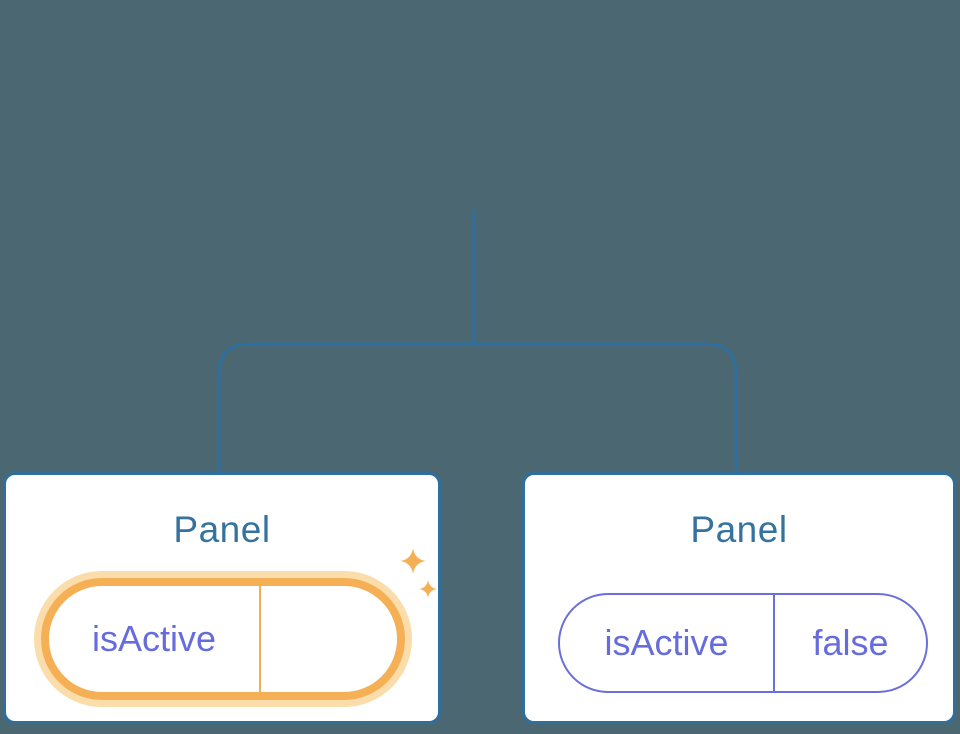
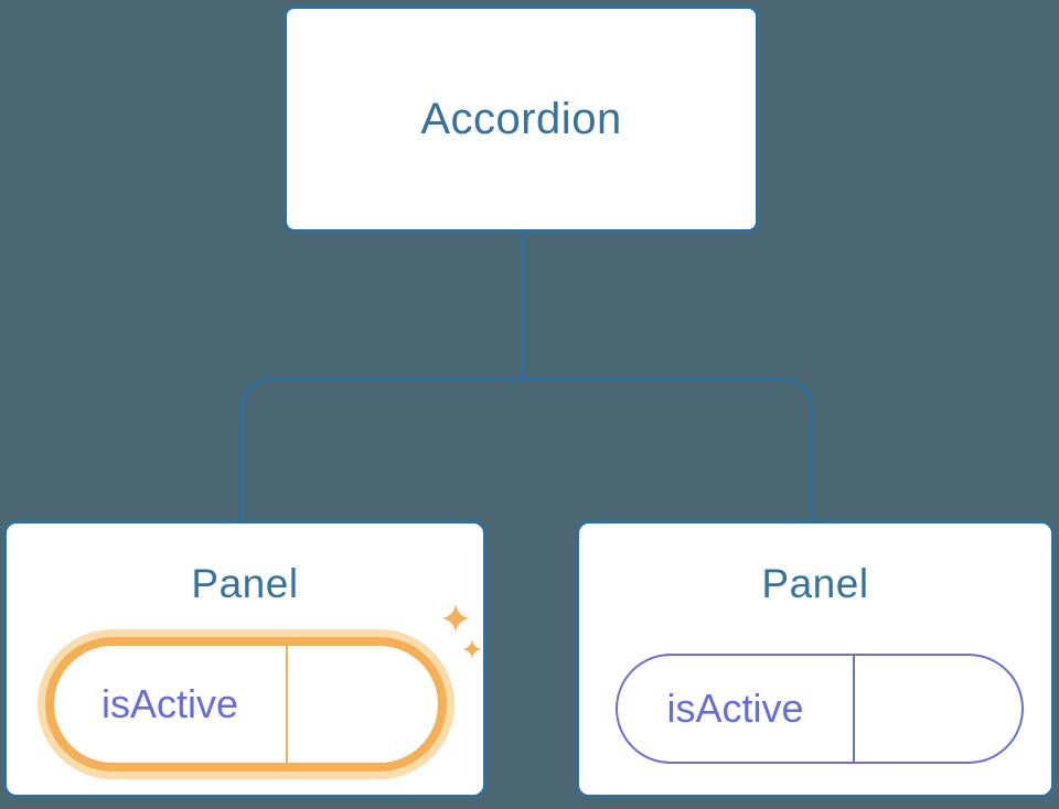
+ Accordion
  Panel
  isActive
  Panel
  isActive
- false
